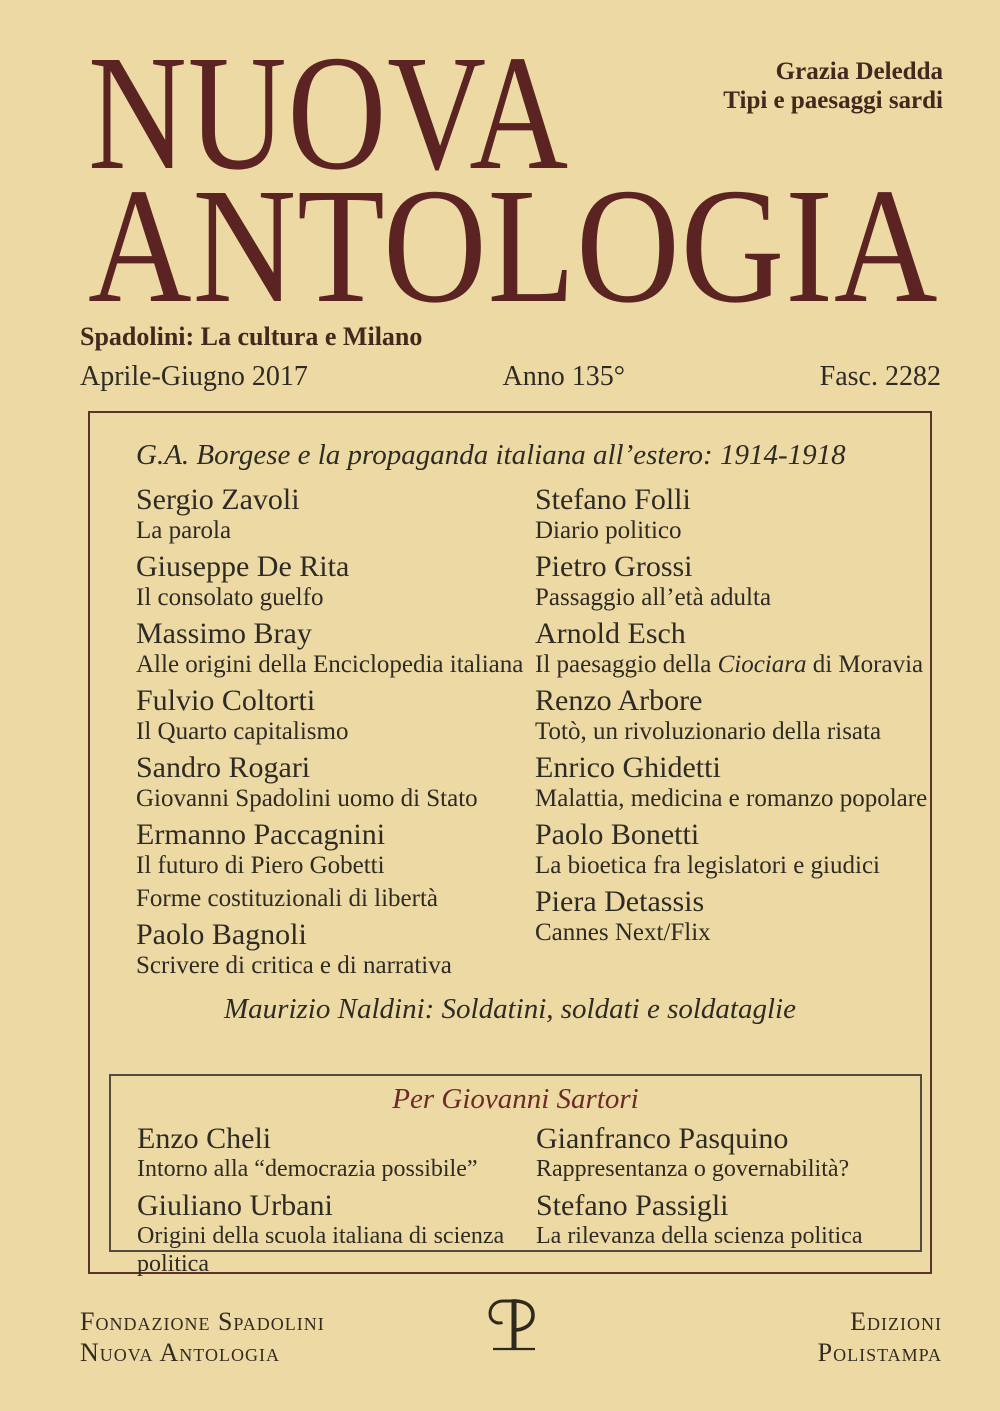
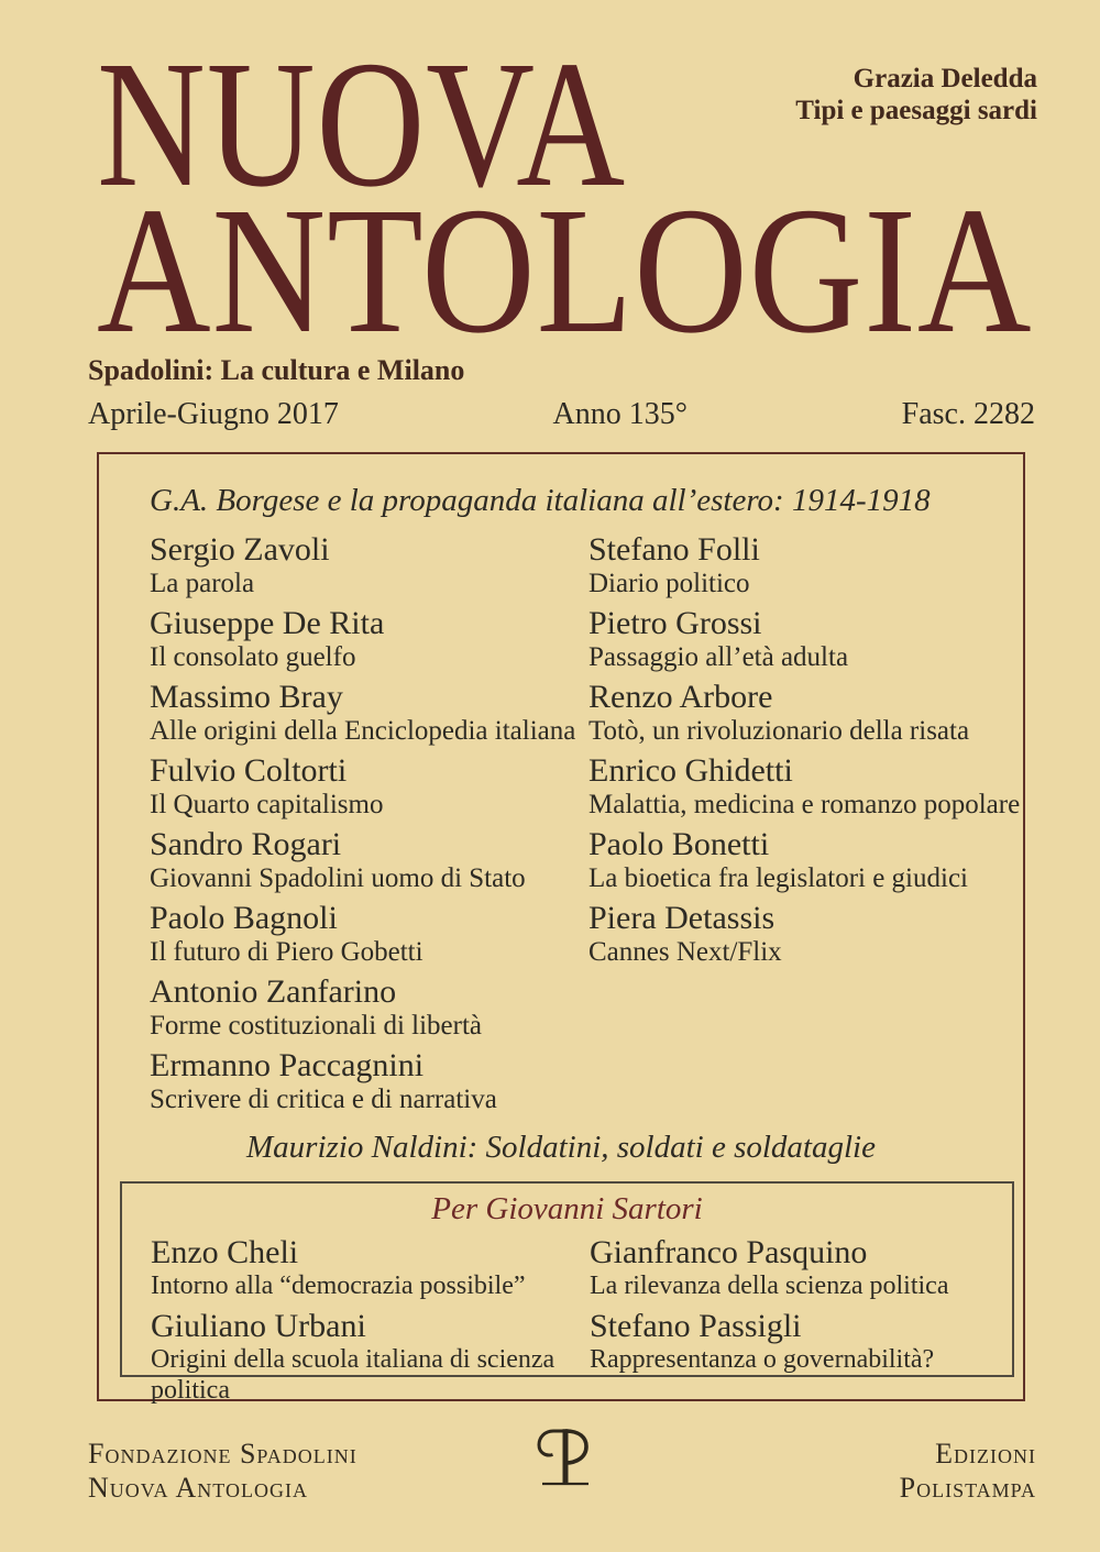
  Grazia Deledda
  Tipi e paesaggi sardi
  NUOVA
  ANTOLOGIA
  Spadolini: La cultura e Milano
  Aprile-Giugno 2017
  Anno 135°
  Fasc. 2282
  G.A. Borgese e la propaganda italiana all’estero: 1914-1918
  Sergio Zavoli
  La parola
  Giuseppe De Rita
  Il consolato guelfo
  Massimo Bray
  Alle origini della Enciclopedia italiana
  Fulvio Coltorti
  Il Quarto capitalismo
  Sandro Rogari
  Giovanni Spadolini uomo di Stato
- Ermanno Paccagnini
+ Paolo Bagnoli
  Il futuro di Piero Gobetti
+ Antonio Zanfarino
  Forme costituzionali di libertà
- Paolo Bagnoli
+ Ermanno Paccagnini
  Scrivere di critica e di narrativa
  Stefano Folli
  Diario politico
  Pietro Grossi
  Passaggio all’età adulta
- Arnold Esch
- Il paesaggio della Ciociara di Moravia
  Renzo Arbore
  Totò, un rivoluzionario della risata
  Enrico Ghidetti
  Malattia, medicina e romanzo popolare
  Paolo Bonetti
  La bioetica fra legislatori e giudici
  Piera Detassis
  Cannes Next/Flix
  Maurizio Naldini: Soldatini, soldati e soldataglie
  Per Giovanni Sartori
  Enzo Cheli
  Intorno alla “democrazia possibile”
  Giuliano Urbani
  Origini della scuola italiana di scienza politica
  Gianfranco Pasquino
- Rappresentanza o governabilità?
+ La rilevanza della scienza politica
  Stefano Passigli
- La rilevanza della scienza politica
+ Rappresentanza o governabilità?
  Fondazione Spadolini
  Nuova Antologia
  Edizioni
  Polistampa
